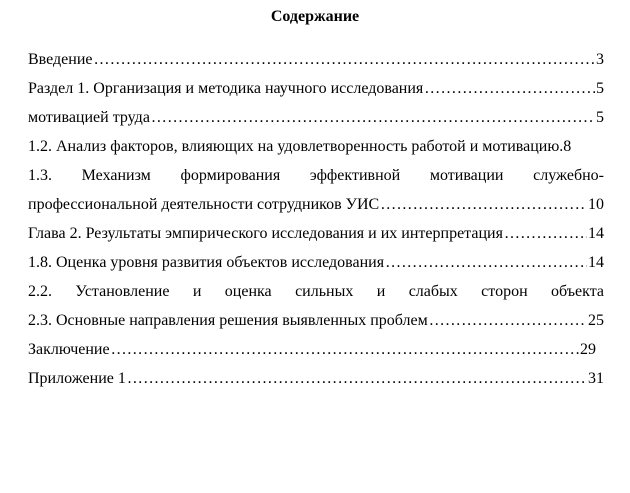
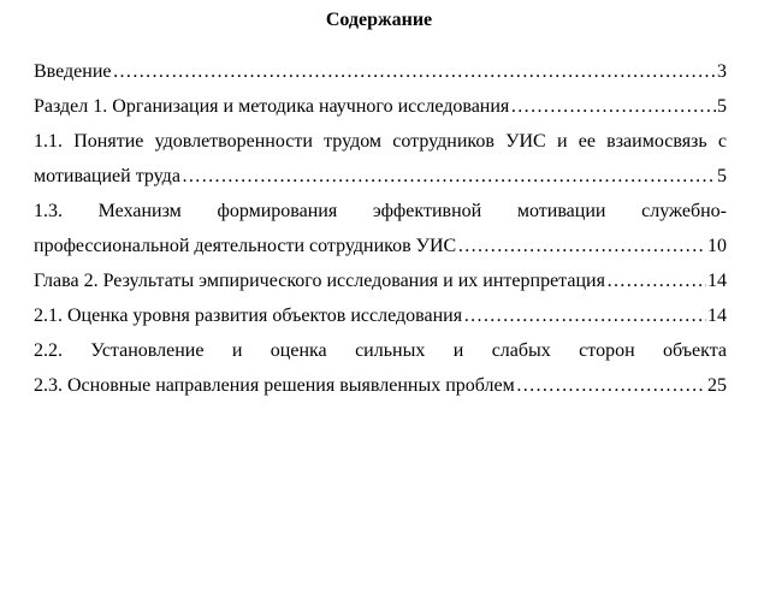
  Содержание
  Введение
  3
  Раздел 1. Организация и методика научного исследования
  5
+ 1.1. Понятие удовлетворенности трудом сотрудников УИС и ее взаимосвязь с
  мотивацией труда
  5
- 1.2. Анализ факторов, влияющих на удовлетворенность работой и мотивацию.
- 8
  1.3. Механизм формирования эффективной мотивации служебно-
  профессиональной деятельности сотрудников УИС
  10
  Глава 2. Результаты эмпирического исследования и их интерпретация
  14
- 1.8. Оценка уровня развития объектов исследования
+ 2.1. Оценка уровня развития объектов исследования
  14
  2.2. Установление и оценка сильных и слабых сторон объекта
  2.3. Основные направления решения выявленных проблем
  25
- Заключение
- 29
- Приложение 1
- 31
